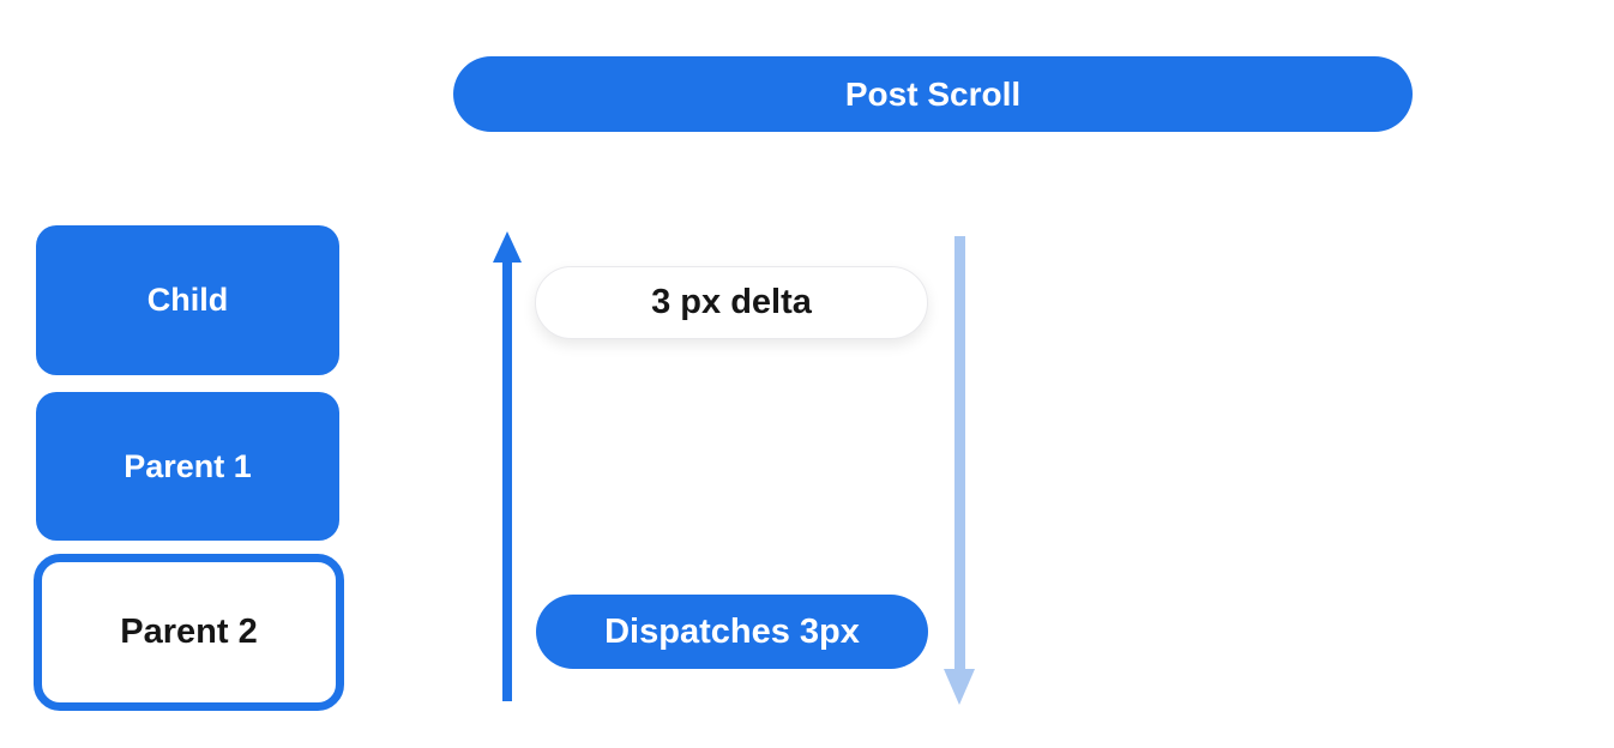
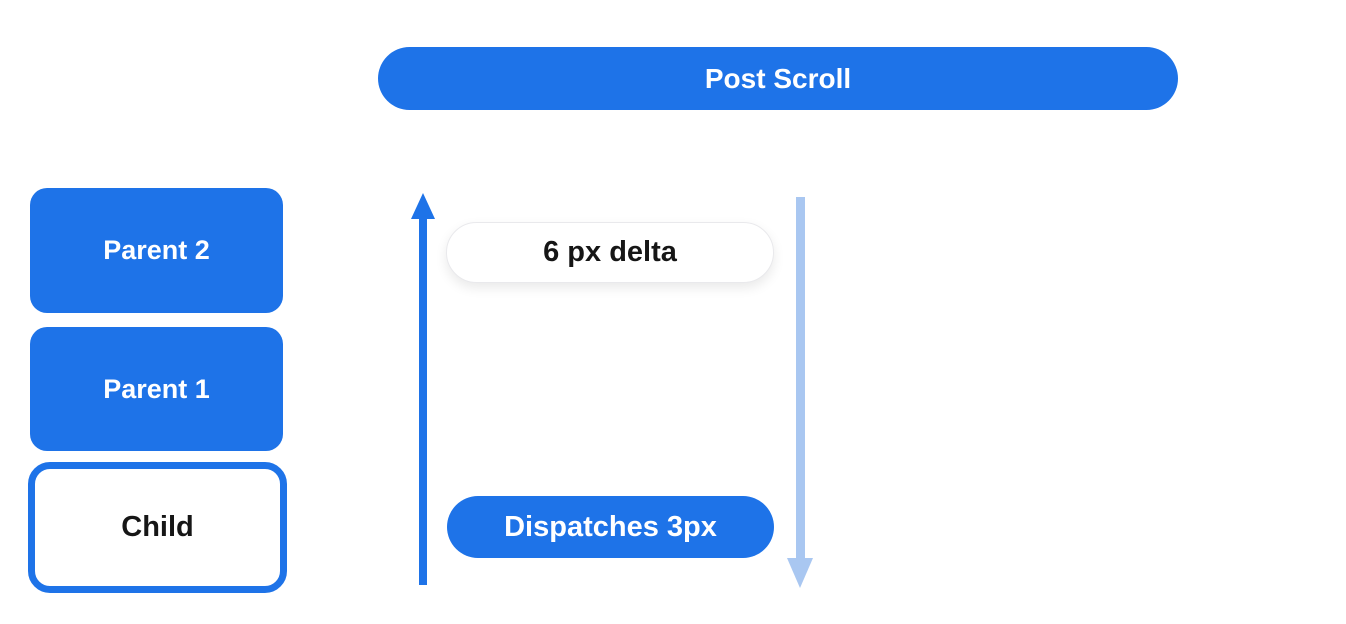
  Post Scroll
- Child
+ Parent 2
  Parent 1
- Parent 2
+ Child
- 3 px delta
+ 6 px delta
  Dispatches 3px
